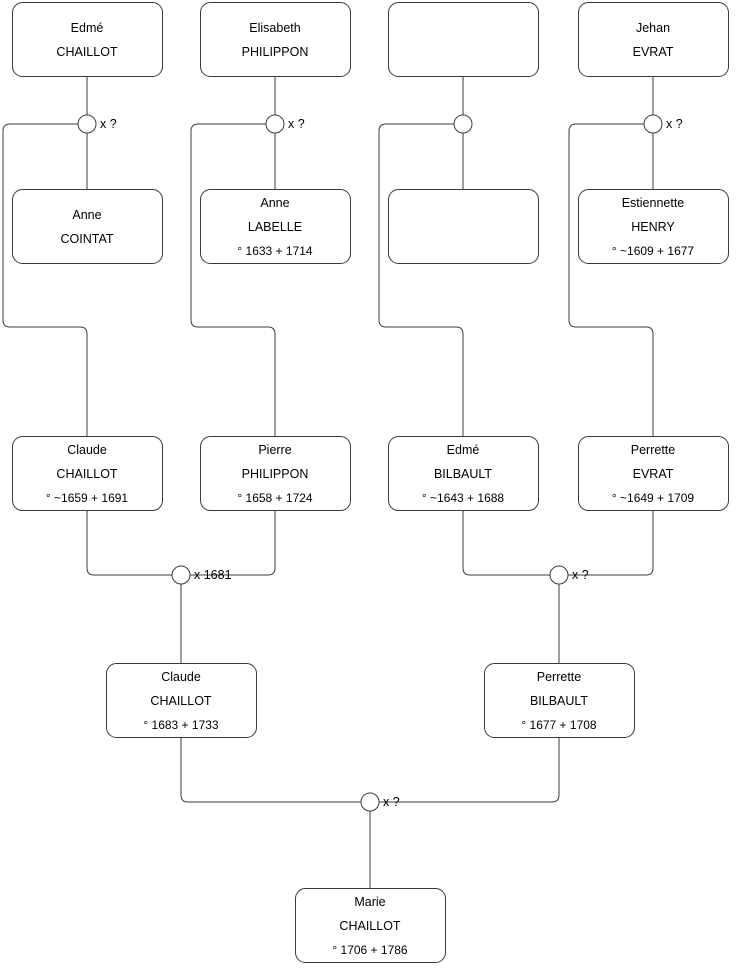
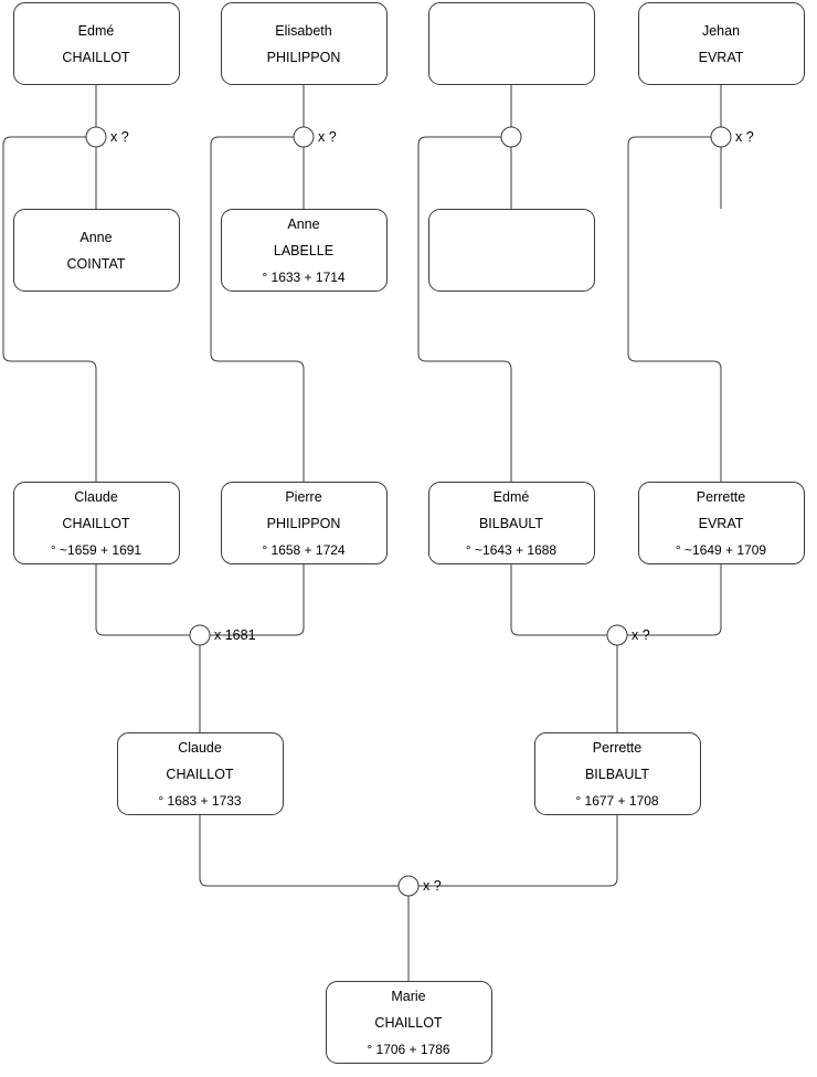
  x ?
  x ?
  x ?
  x 1681
  x ?
  x ?
  Edmé
  CHAILLOT
  Elisabeth
  PHILIPPON
  Jehan
  EVRAT
  Anne
  COINTAT
  Anne
  LABELLE
  ° 1633 + 1714
- Estiennette
- HENRY
- ° ~1609 + 1677
  Claude
  CHAILLOT
  ° ~1659 + 1691
  Pierre
  PHILIPPON
  ° 1658 + 1724
  Edmé
  BILBAULT
  ° ~1643 + 1688
  Perrette
  EVRAT
  ° ~1649 + 1709
  Claude
  CHAILLOT
  ° 1683 + 1733
  Perrette
  BILBAULT
  ° 1677 + 1708
  Marie
  CHAILLOT
  ° 1706 + 1786
